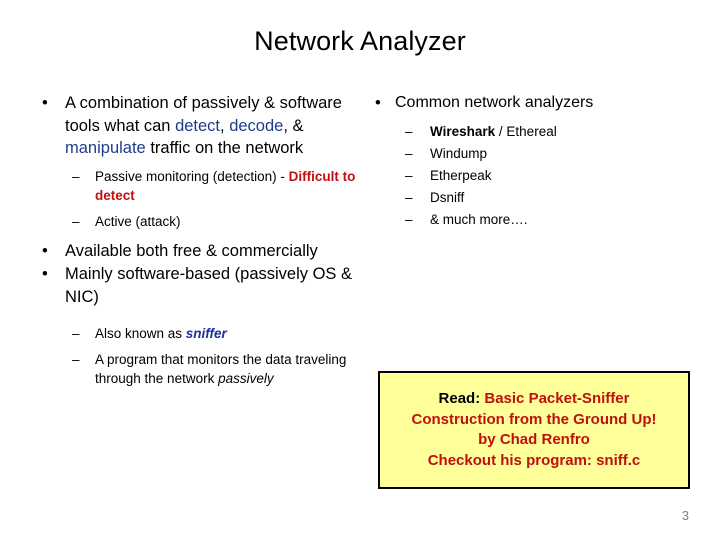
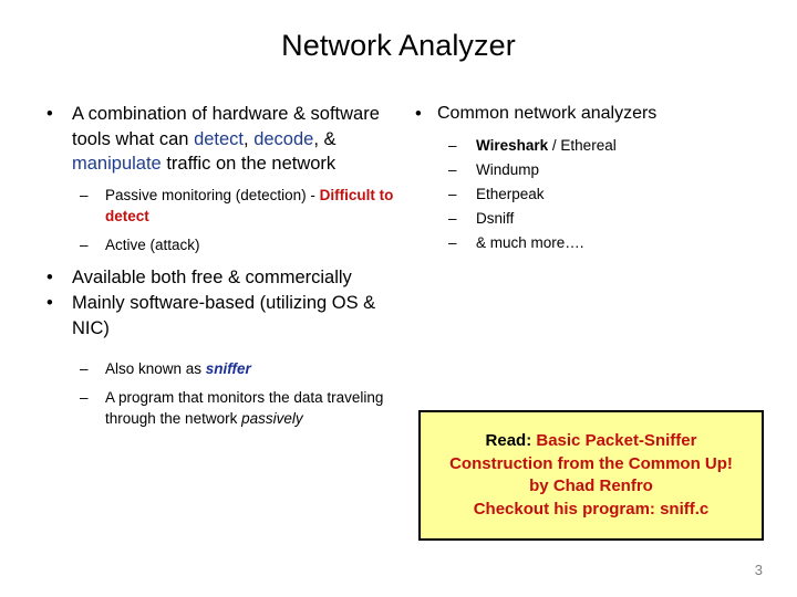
  Network Analyzer
  •
- A combination of passively & software tools what can detect, decode, & manipulate traffic on the network
+ A combination of hardware & software tools what can detect, decode, & manipulate traffic on the network
  –
  Passive monitoring (detection) - Difficult to detect
  –
  Active (attack)
  •
  Available both free & commercially
  •
- Mainly software-based (passively OS & NIC)
+ Mainly software-based (utilizing OS & NIC)
  –
  Also known as sniffer
  –
  A program that monitors the data traveling through the network passively
  •
  Common network analyzers
  –
  Wireshark / Ethereal
  –
  Windump
  –
  Etherpeak
  –
  Dsniff
  –
  & much more….
  Read: Basic Packet-Sniffer
- Construction from the Ground Up!
+ Construction from the Common Up!
  by Chad Renfro
  Checkout his program: sniff.c
  3
